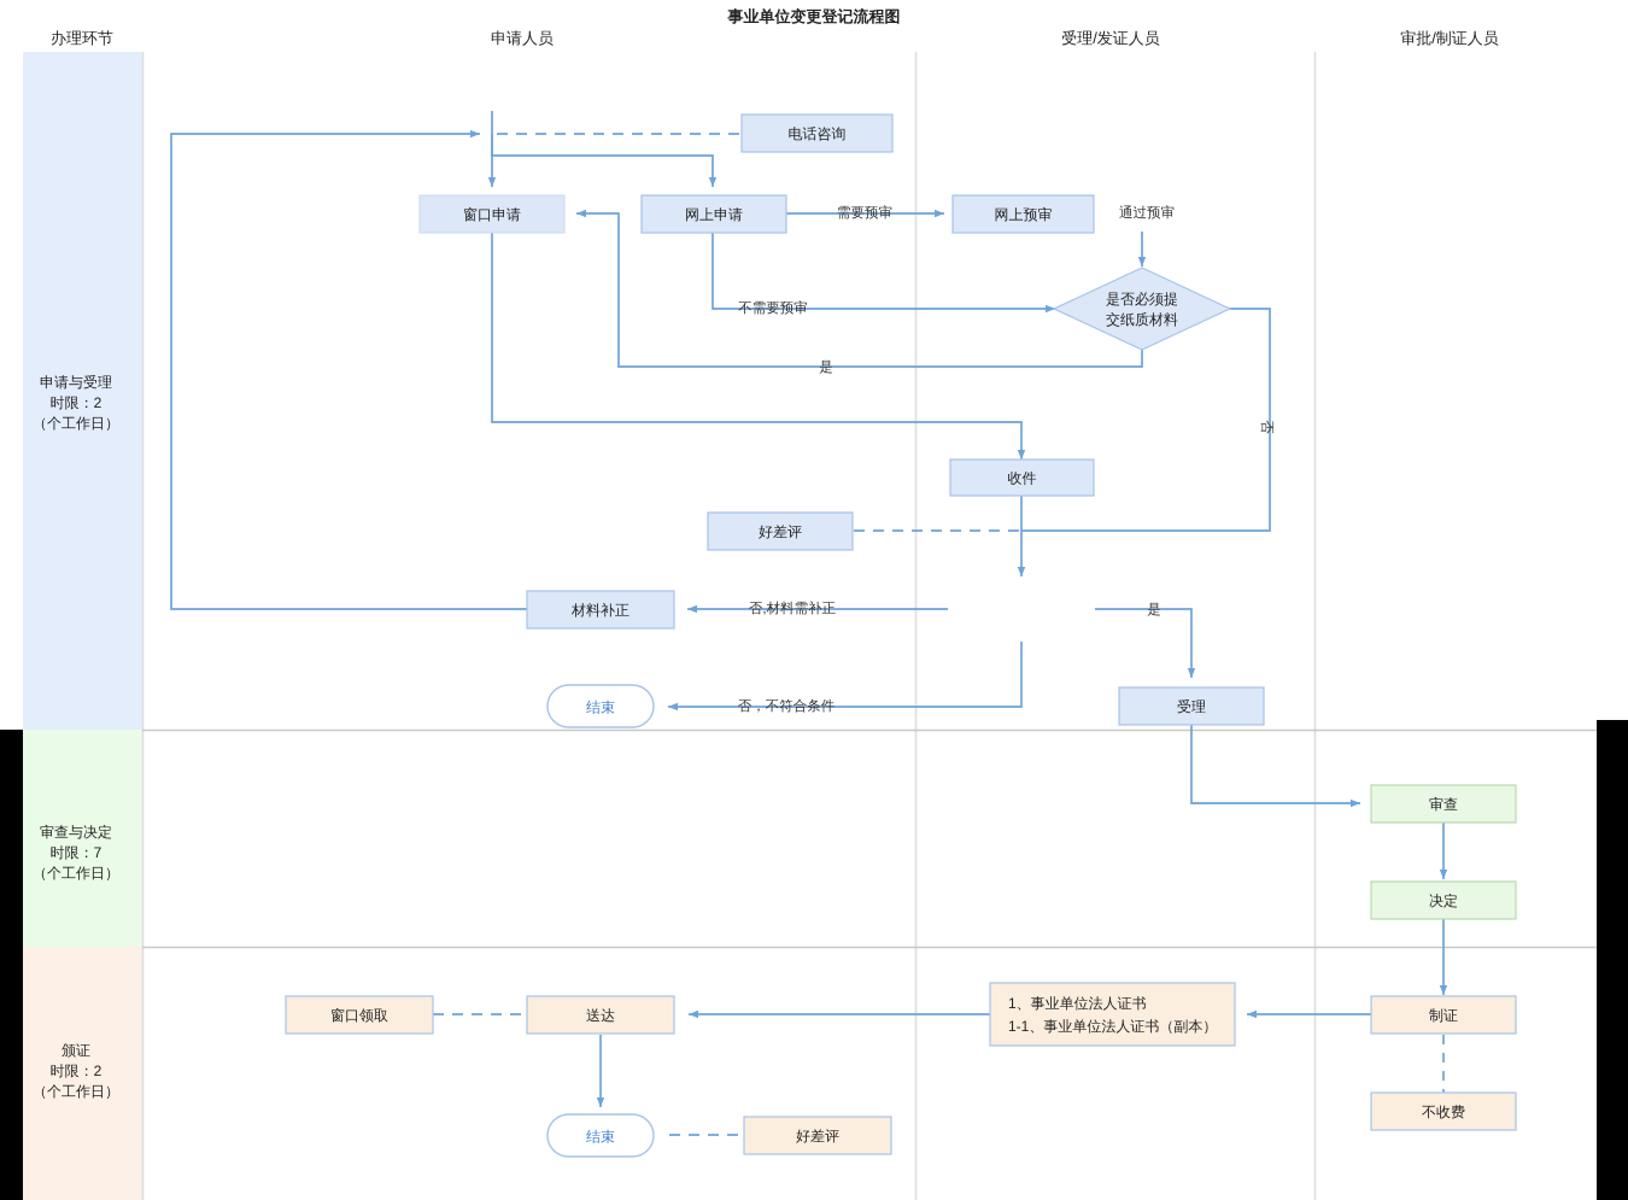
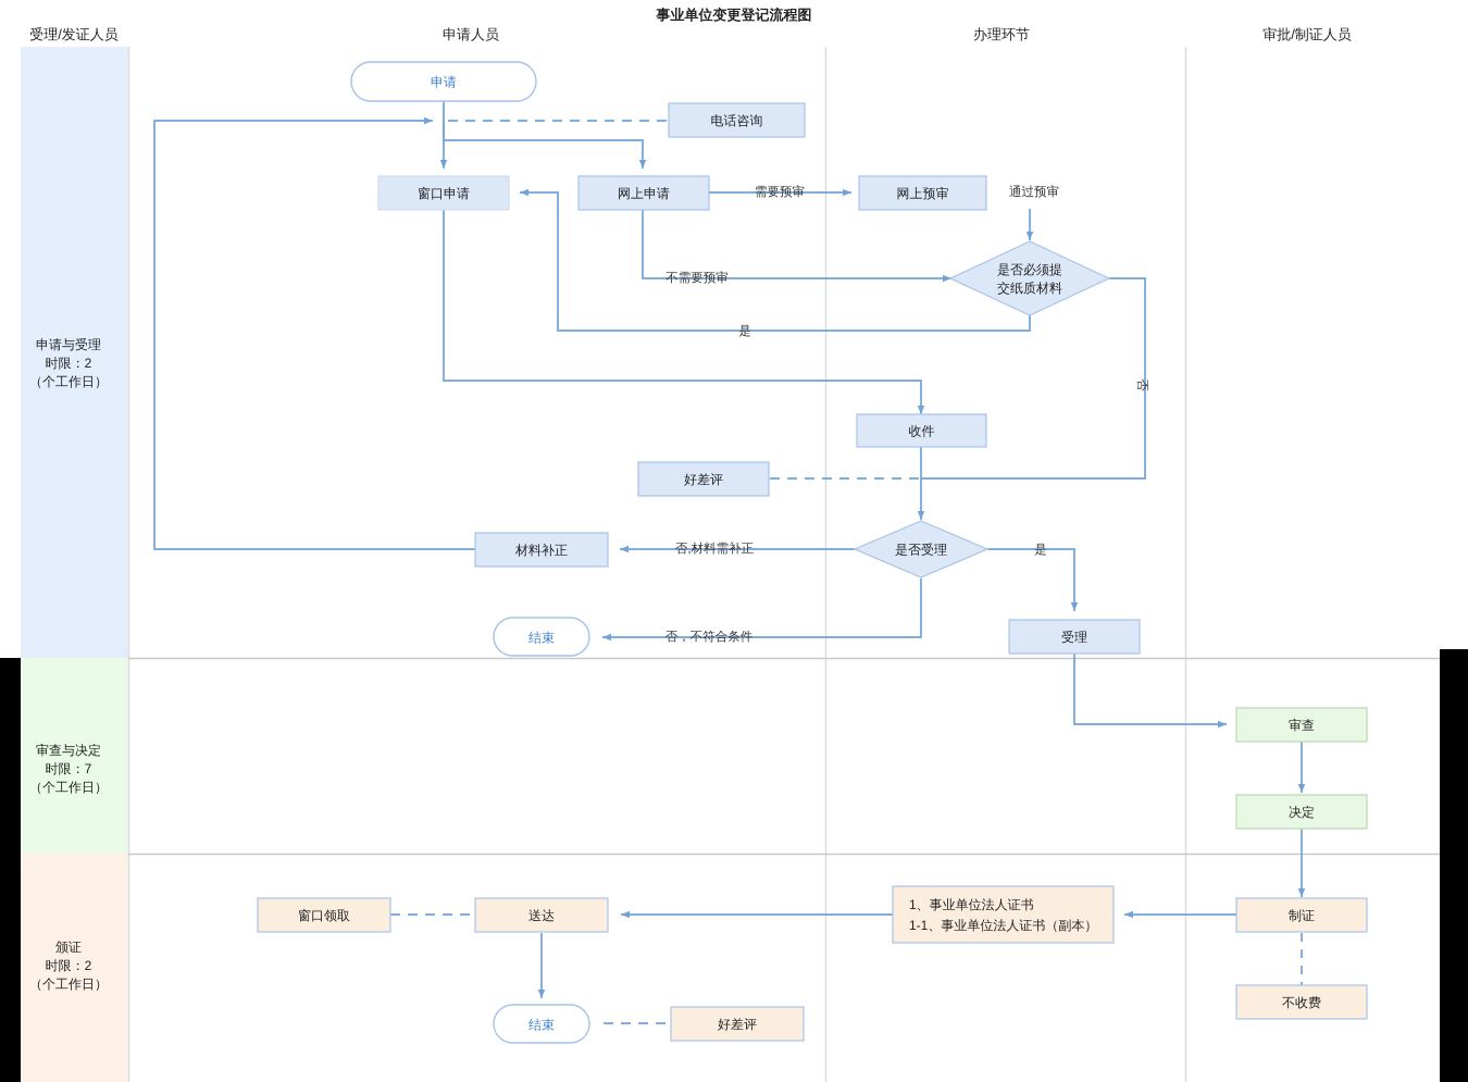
  事业单位变更登记流程图
- 办理环节
+ 受理/发证人员
  申请人员
- 受理/发证人员
+ 办理环节
  审批/制证人员
  申请与受理
  时限：2
  （个工作日）
  审查与决定
  时限：7
  （个工作日）
  颁证
  时限：2
  （个工作日）
+ 申请
  电话咨询
  窗口申请
  网上申请
  网上预审
  是否必须提
  交纸质材料
  收件
  好差评
  材料补正
+ 是否受理
  结束
  受理
  审查
  决定
  制证
  不收费
  1、事业单位法人证书
  1-1、事业单位法人证书（副本）
  送达
  窗口领取
  结束
  好差评
  需要预审
  通过预审
  不需要预审
  是
  否,材料需补正
  否，不符合条件
  是
